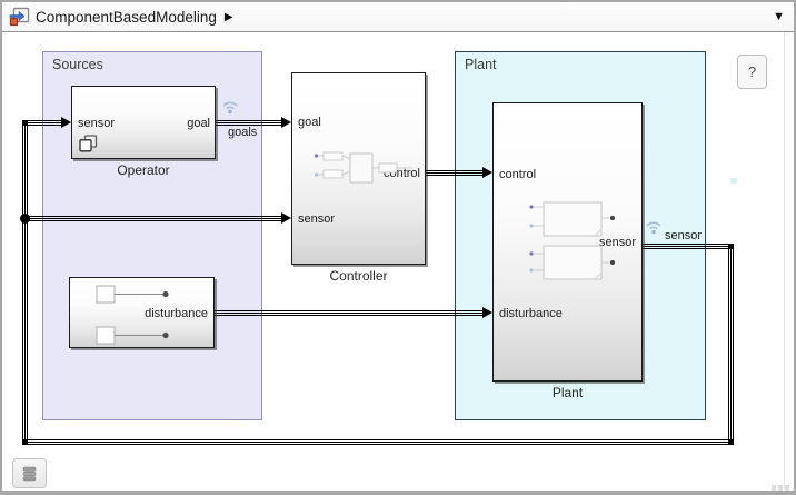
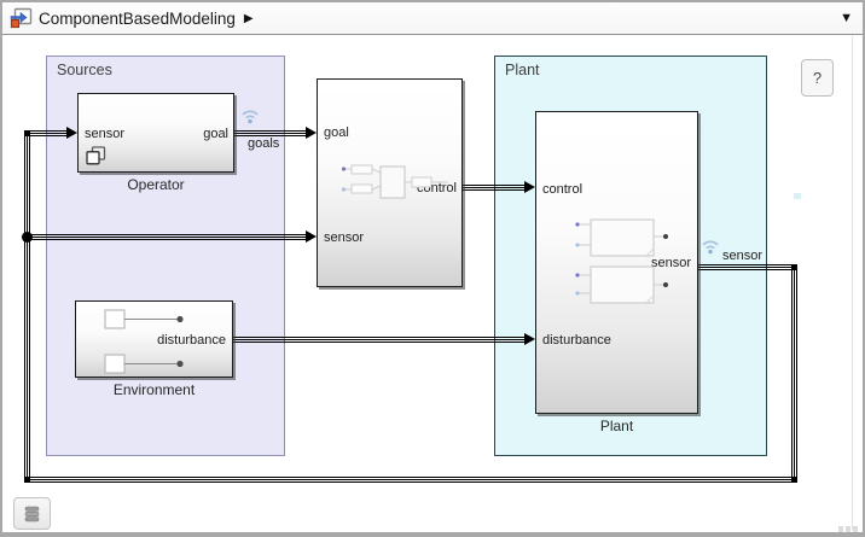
  ComponentBasedModeling
  ▶
  ▼
  Sources
  Plant
  goals
  sensor
  sensor
  goal
  Operator
  goal
  sensor
  control
- Controller
  disturbance
+ Environment
  control
  disturbance
  sensor
  Plant
  ?
